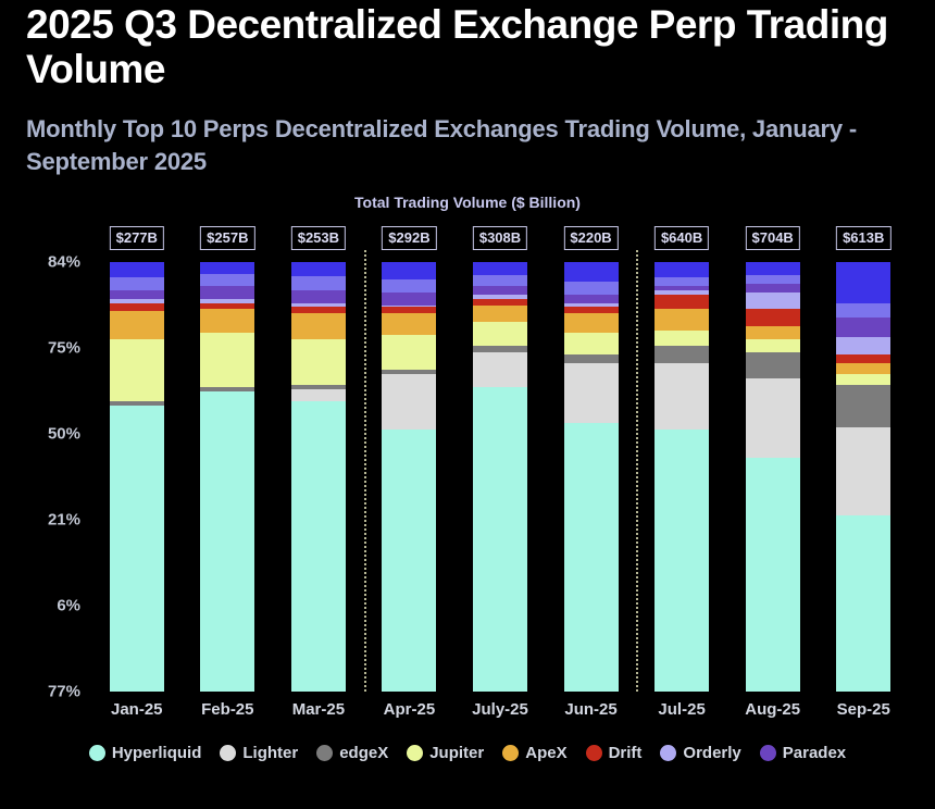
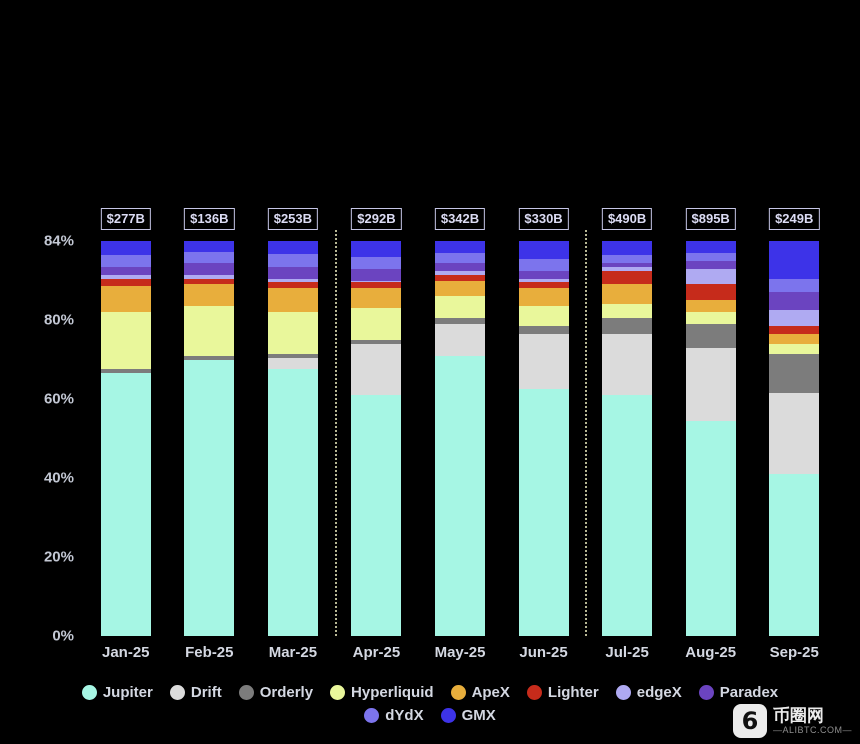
- 2025 Q3 Decentralized Exchange Perp Trading Volume
- Monthly Top 10 Perps Decentralized Exchanges Trading Volume, January - September 2025
- Total Trading Volume ($ Billion)
- 77%
+ 0%
- 6%
+ 20%
- 21%
+ 40%
- 50%
+ 60%
- 75%
+ 80%
  84%
  $277B
  Jan-25
- $257B
+ $136B
  Feb-25
  $253B
  Mar-25
  $292B
  Apr-25
- $308B
+ $342B
- July-25
+ May-25
- $220B
+ $330B
  Jun-25
- $640B
+ $490B
  Jul-25
- $704B
+ $895B
  Aug-25
- $613B
+ $249B
  Sep-25
- Hyperliquid
+ Jupiter
- Lighter
+ Drift
- edgeX
+ Orderly
- Jupiter
+ Hyperliquid
  ApeX
- Drift
+ Lighter
- Orderly
+ edgeX
  Paradex
+ dYdX
+ GMX
+ 6
+ 币圈网
+ —ALIBTC.COM—
